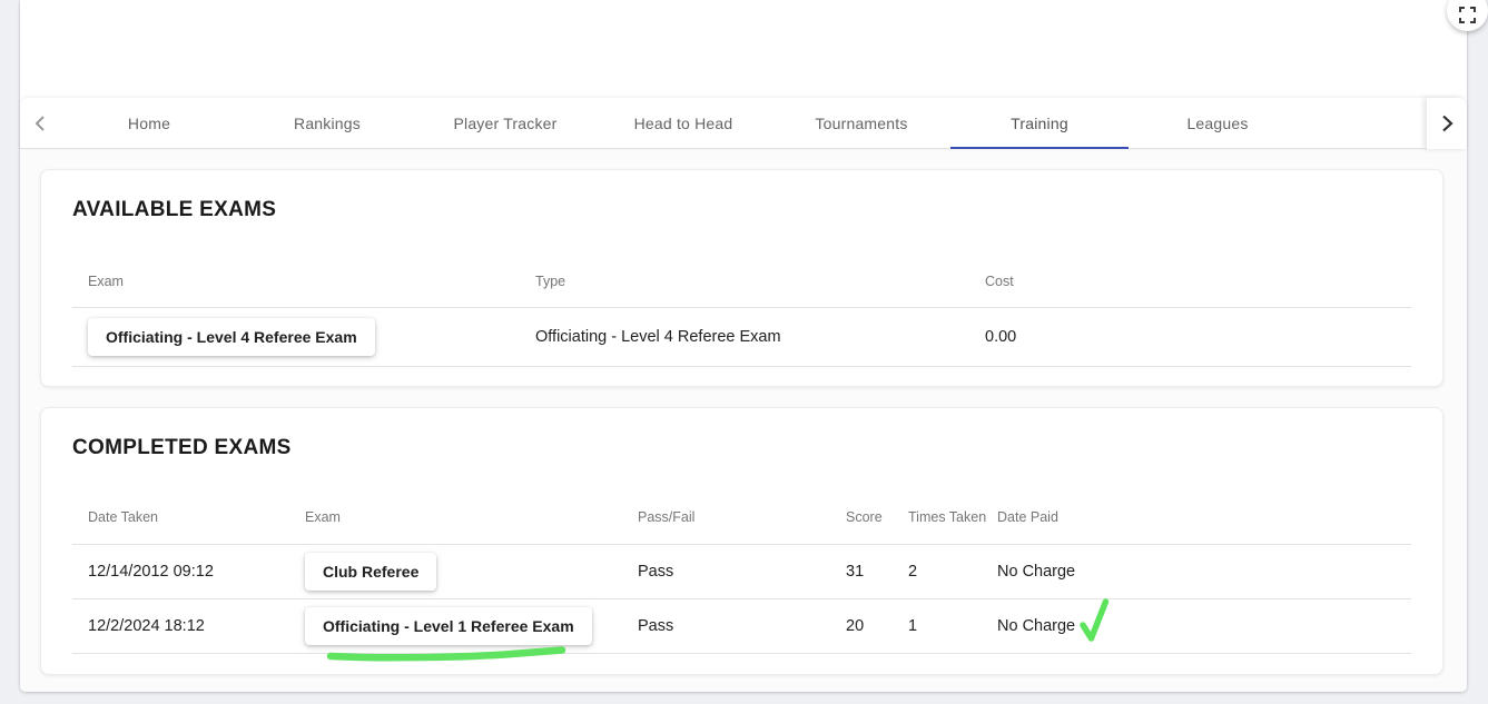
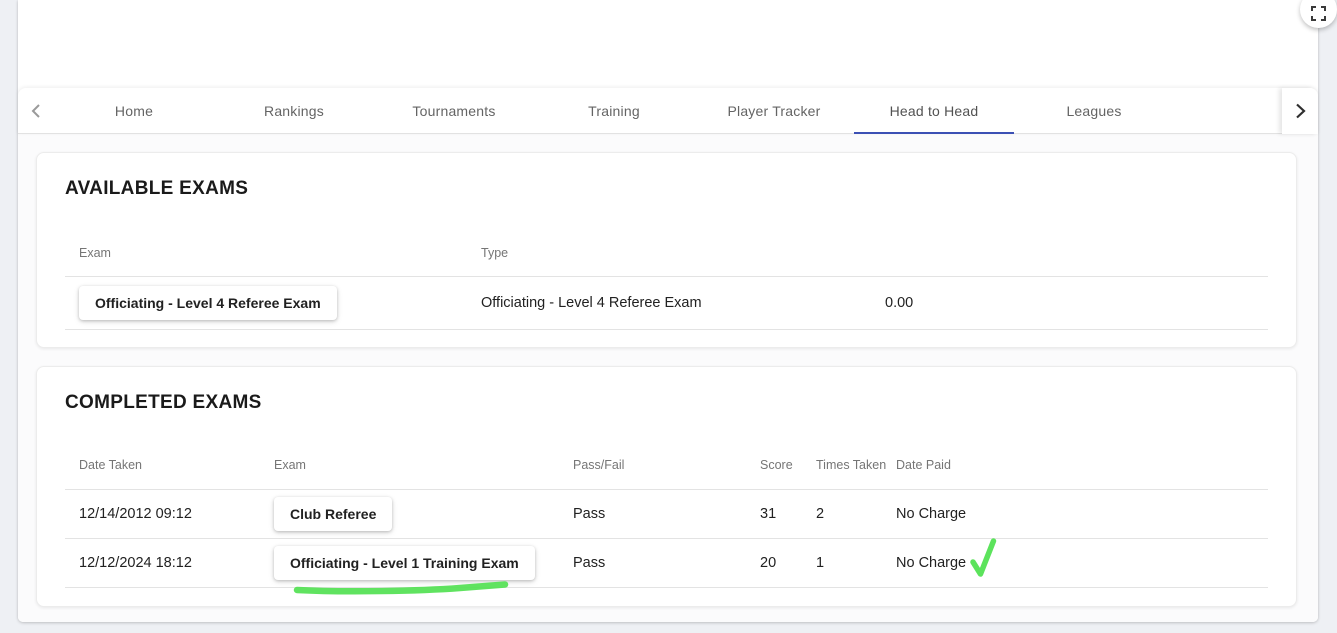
  Home
  Rankings
- Player Tracker
+ Tournaments
- Head to Head
+ Training
- Tournaments
+ Player Tracker
- Training
+ Head to Head
  Leagues
  AVAILABLE EXAMS
  Exam
  Type
- Cost
  Officiating - Level 4 Referee Exam
  Officiating - Level 4 Referee Exam
  0.00
  COMPLETED EXAMS
  Date Taken
  Exam
  Pass/Fail
  Score
  Times Taken
  Date Paid
  12/14/2012 09:12
  Club Referee
  Pass
  31
  2
  No Charge
- 12/2/2024 18:12
+ 12/12/2024 18:12
- Officiating - Level 1 Referee Exam
+ Officiating - Level 1 Training Exam
  Pass
  20
  1
  No Charge
